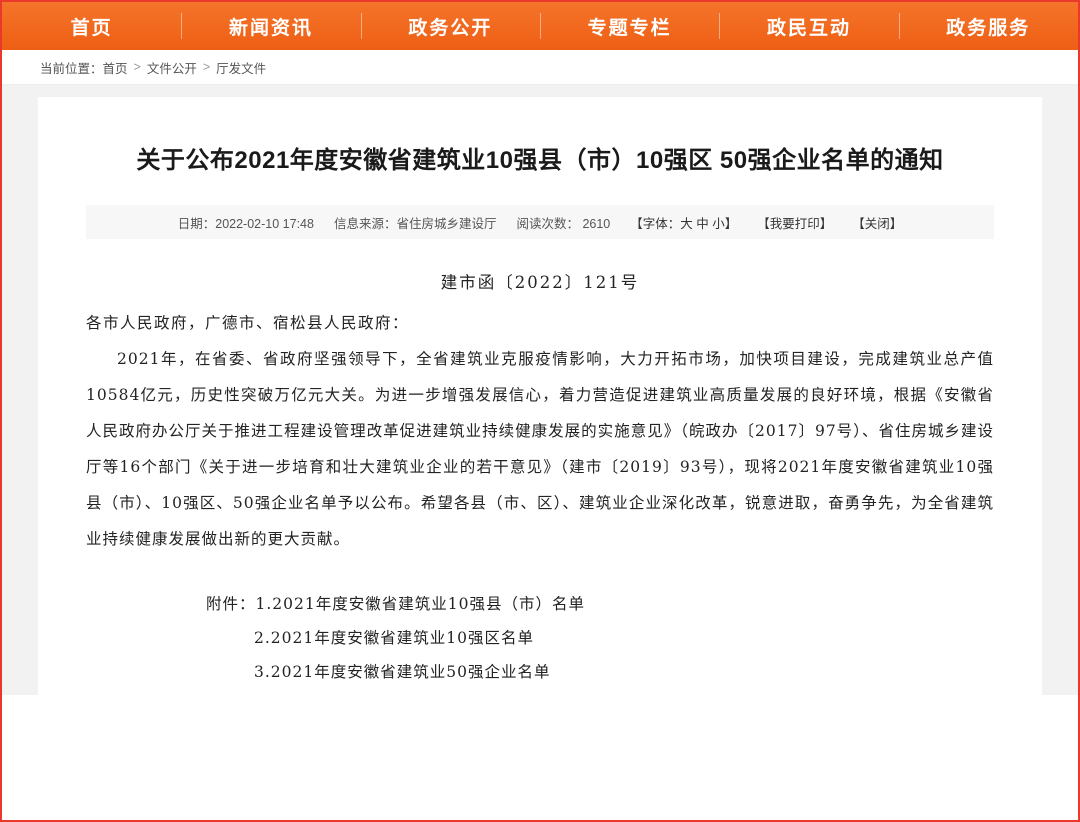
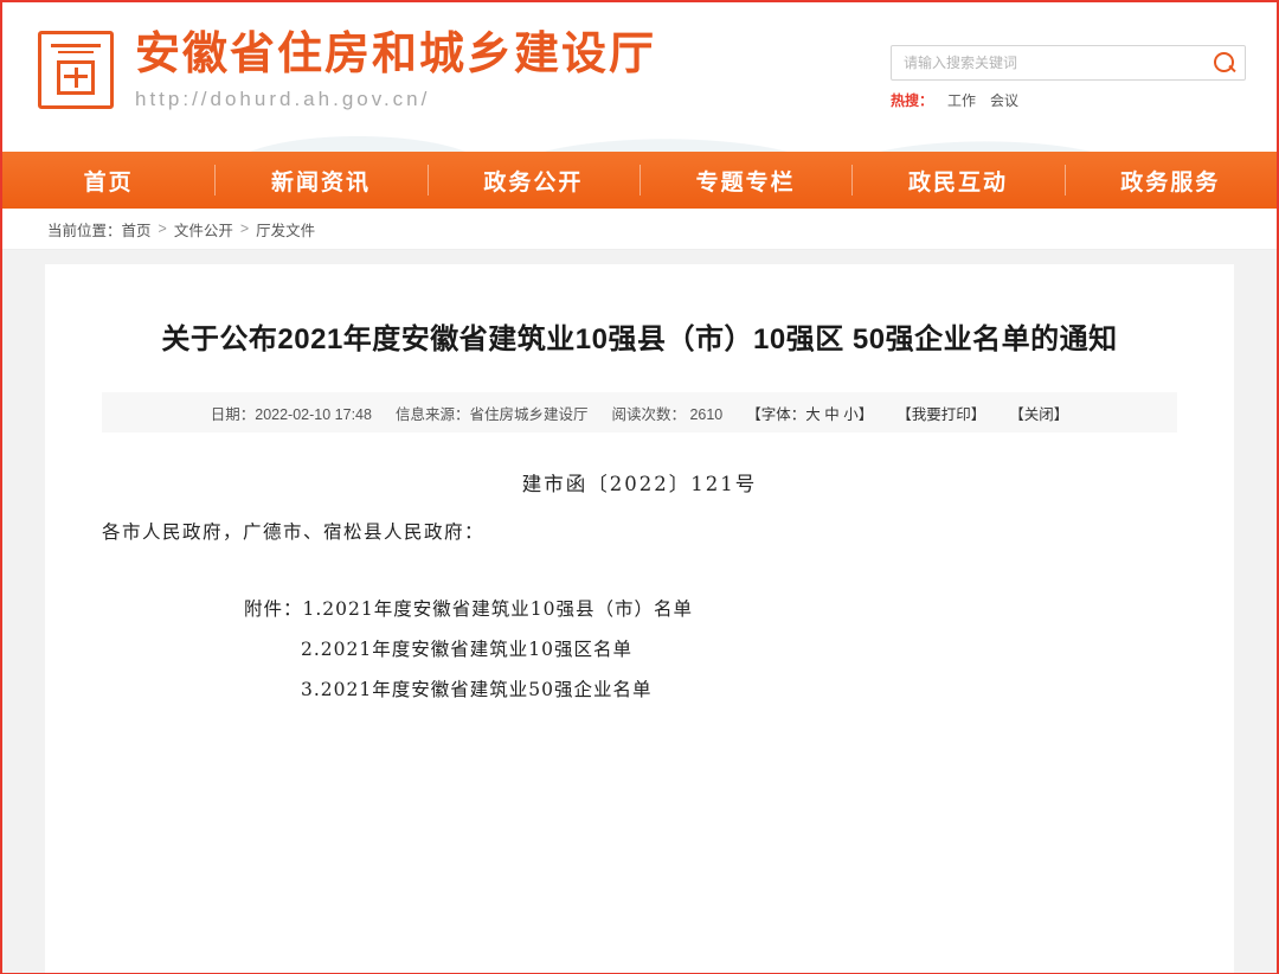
+ 安徽省住房和城乡建设厅
+ http://dohurd.ah.gov.cn/
+ 请输入搜索关键词
+ 热搜：
+ 工作
+ 会议
  首页
  新闻资讯
  政务公开
  专题专栏
  政民互动
  政务服务
  当前位置：
  首页
  >
  文件公开
  >
  厅发文件
  关于公布2021年度安徽省建筑业10强县（市）10强区 50强企业名单的通知
  日期：2022-02-10 17:48
  信息来源：省住房城乡建设厅
  阅读次数： 2610
  【字体：大 中 小】
  【我要打印】
  【关闭】
  建市函〔2022〕121号
  各市人民政府，广德市、宿松县人民政府：
- 2021年，在省委、省政府坚强领导下，全省建筑业克服疫情影响，大力开拓市场，加快项目建设，完成建筑业总产值10584亿元，历史性突破万亿元大关。为进一步增强发展信心，着力营造促进建筑业高质量发展的良好环境，根据《安徽省人民政府办公厅关于推进工程建设管理改革促进建筑业持续健康发展的实施意见》（皖政办〔2017〕97号）、省住房城乡建设厅等16个部门《关于进一步培育和壮大建筑业企业的若干意见》（建市〔2019〕93号），现将2021年度安徽省建筑业10强县（市）、10强区、50强企业名单予以公布。希望各县（市、区）、建筑业企业深化改革，锐意进取，奋勇争先，为全省建筑业持续健康发展做出新的更大贡献。
  附件：1.2021年度安徽省建筑业10强县（市）名单
  2.2021年度安徽省建筑业10强区名单
  3.2021年度安徽省建筑业50强企业名单
